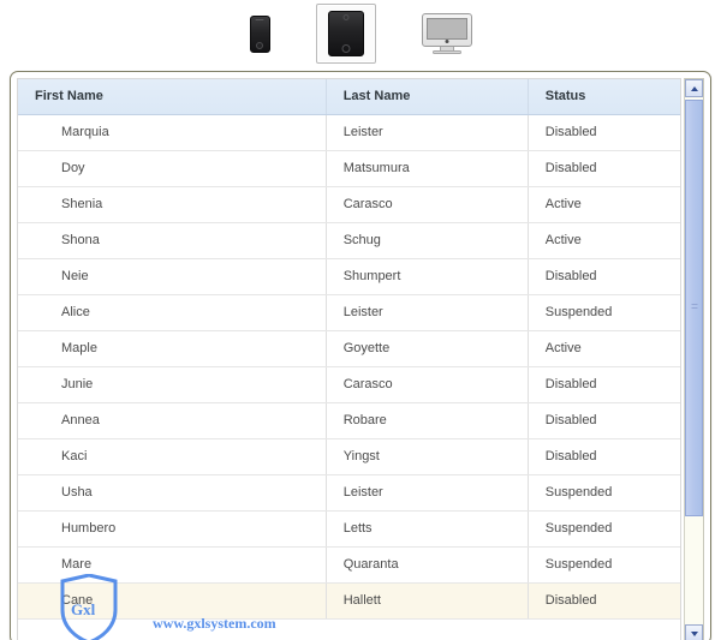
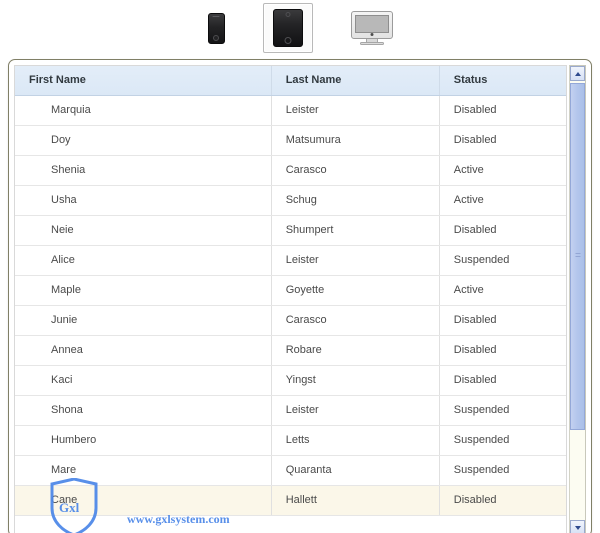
  First Name	Last Name	Status
  Marquia	Leister	Disabled
  Doy	Matsumura	Disabled
  Shenia	Carasco	Active
- Shona	Schug	Active
+ Usha	Schug	Active
  Neie	Shumpert	Disabled
  Alice	Leister	Suspended
  Maple	Goyette	Active
  Junie	Carasco	Disabled
  Annea	Robare	Disabled
  Kaci	Yingst	Disabled
- Usha	Leister	Suspended
+ Shona	Leister	Suspended
  Humbero	Letts	Suspended
  Mare	Quaranta	Suspended
  Cane	Hallett	Disabled
  Gxl
  www.gxlsystem.com
